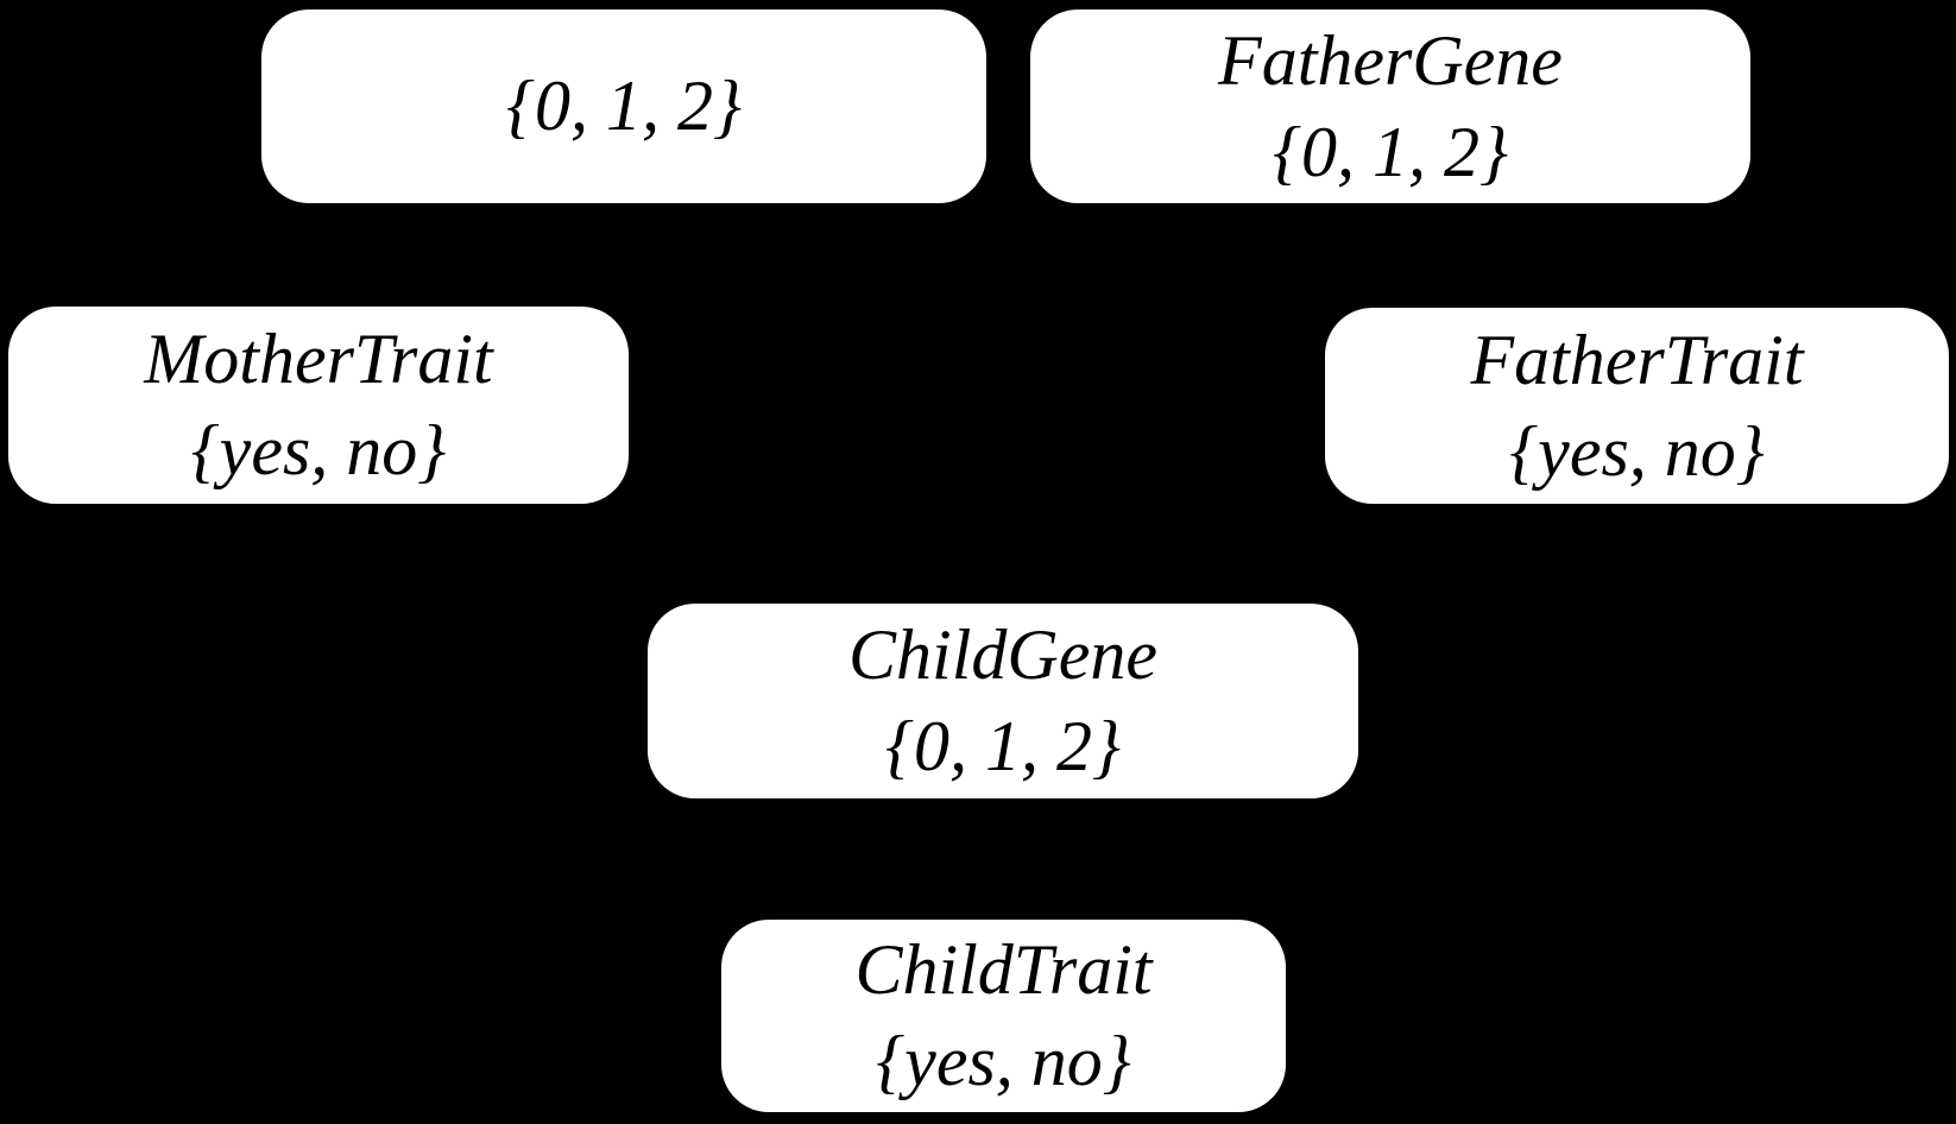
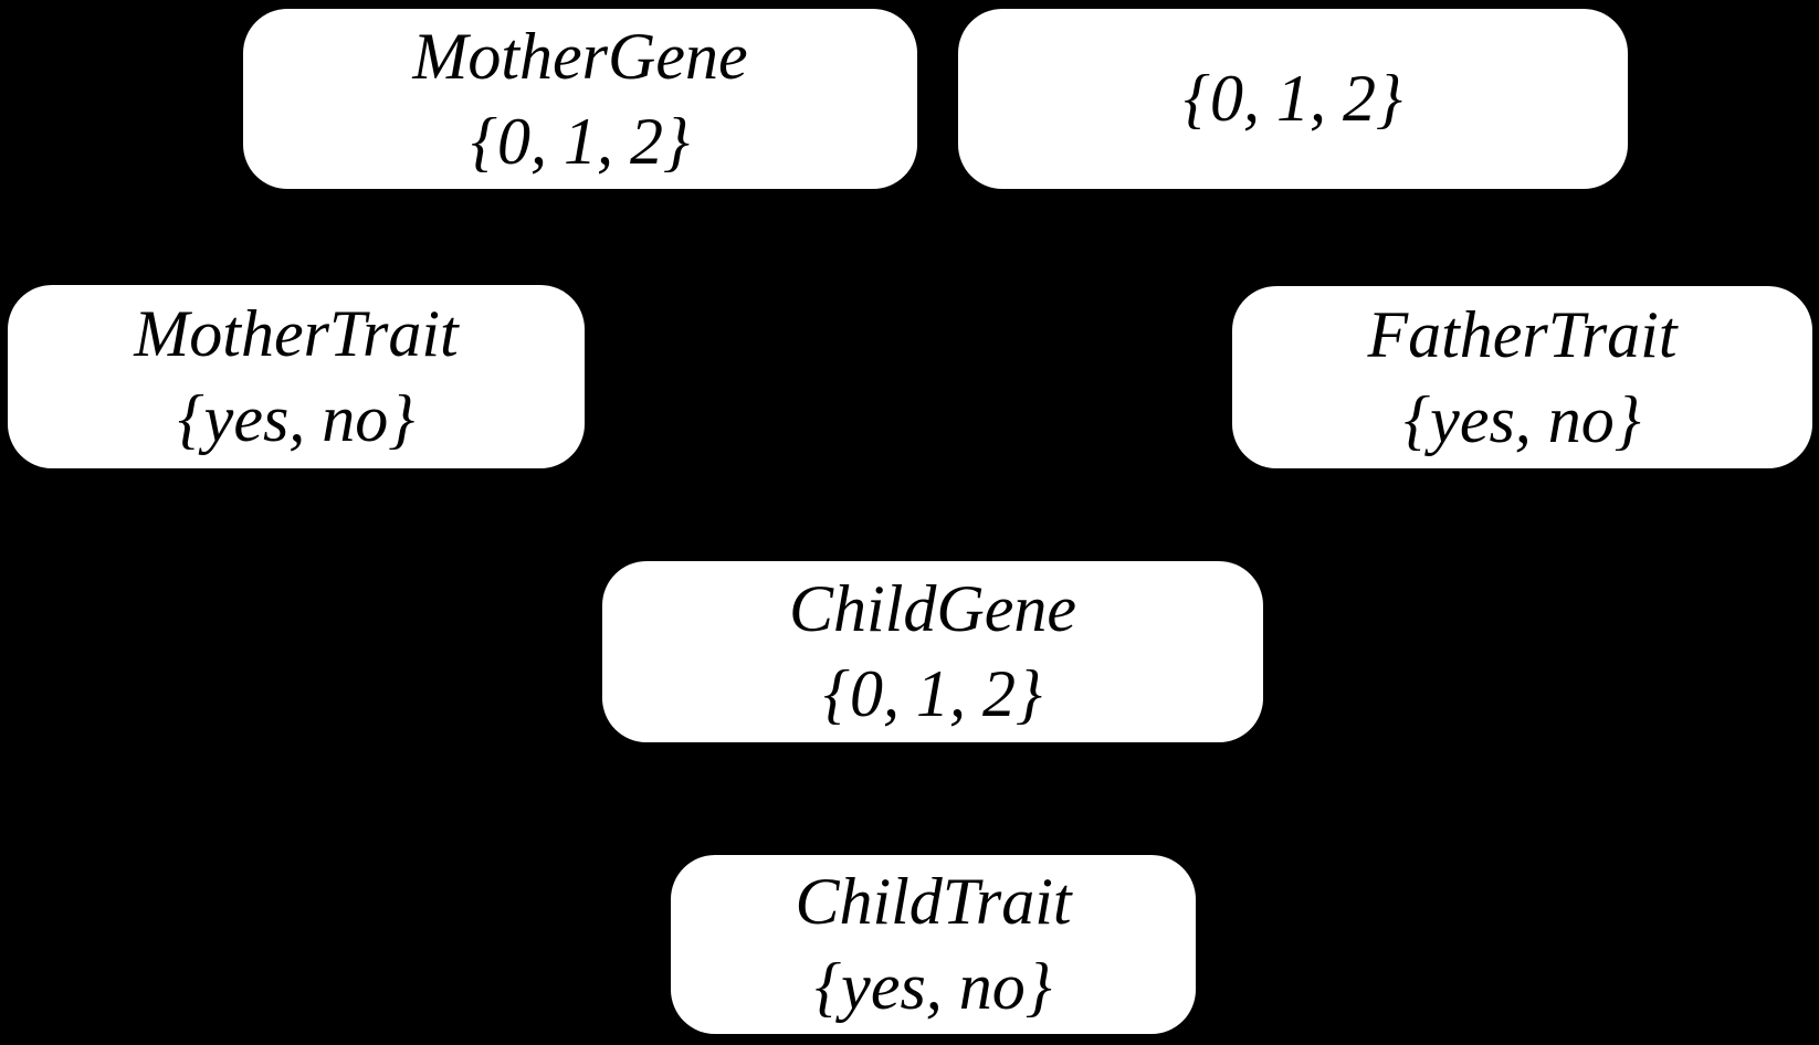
+ MotherGene
  {0, 1, 2}
- FatherGene
  {0, 1, 2}
  MotherTrait
  {yes, no}
  FatherTrait
  {yes, no}
  ChildGene
  {0, 1, 2}
  ChildTrait
  {yes, no}
